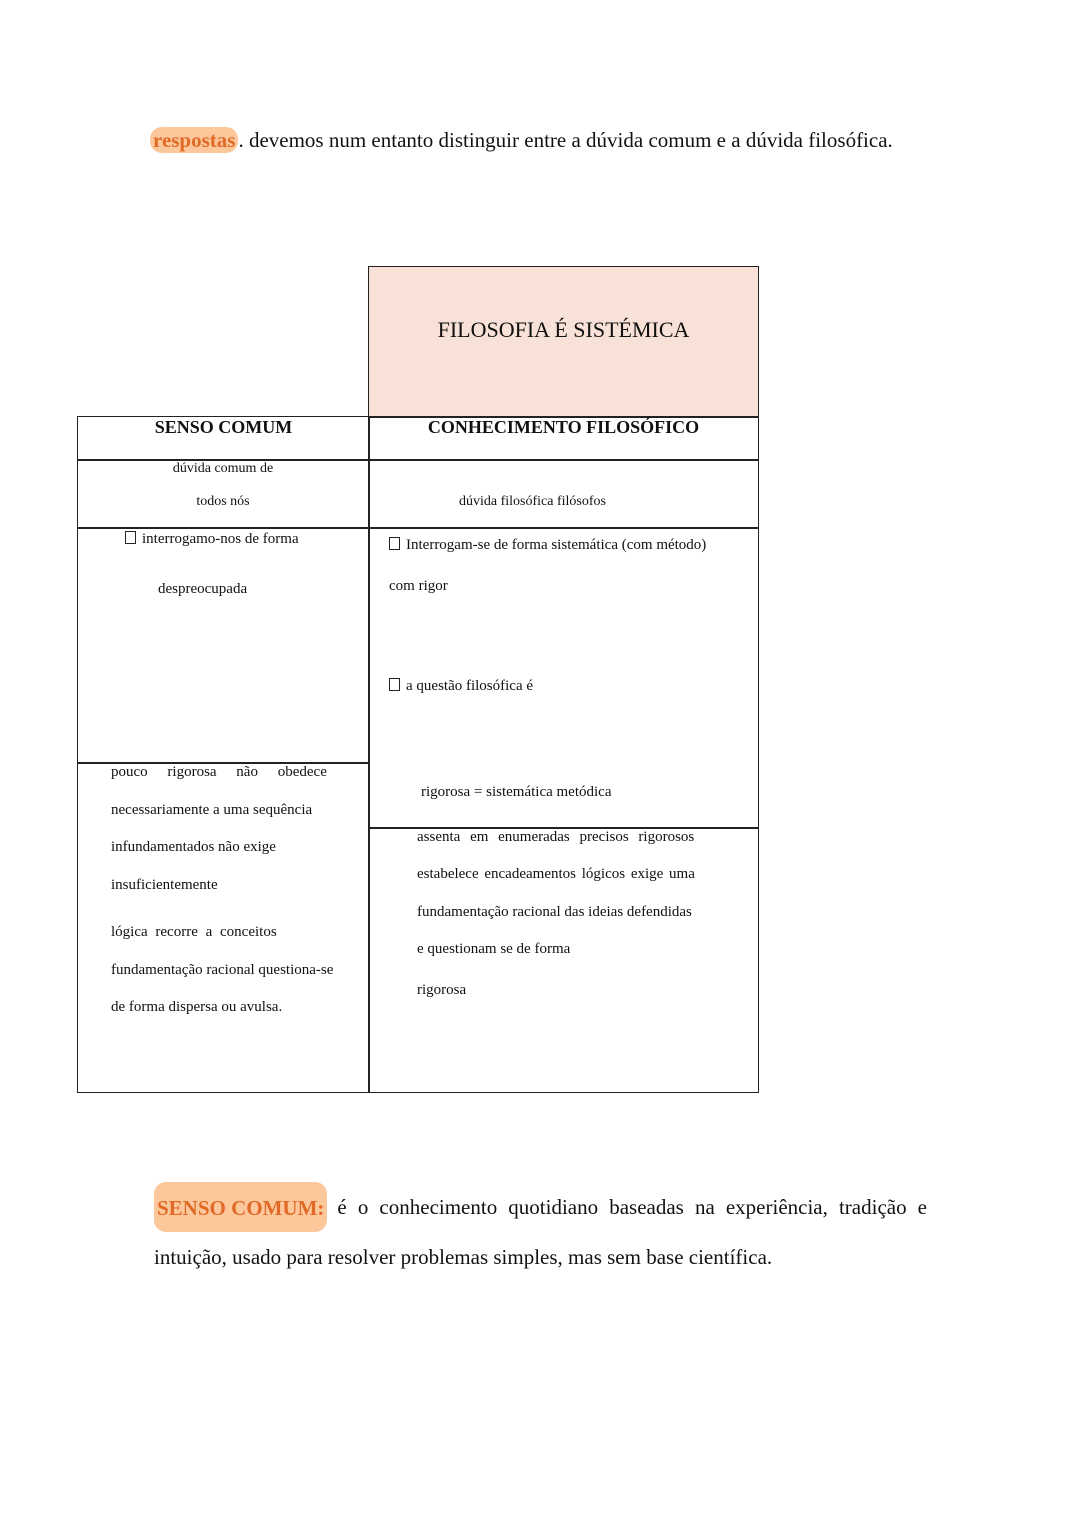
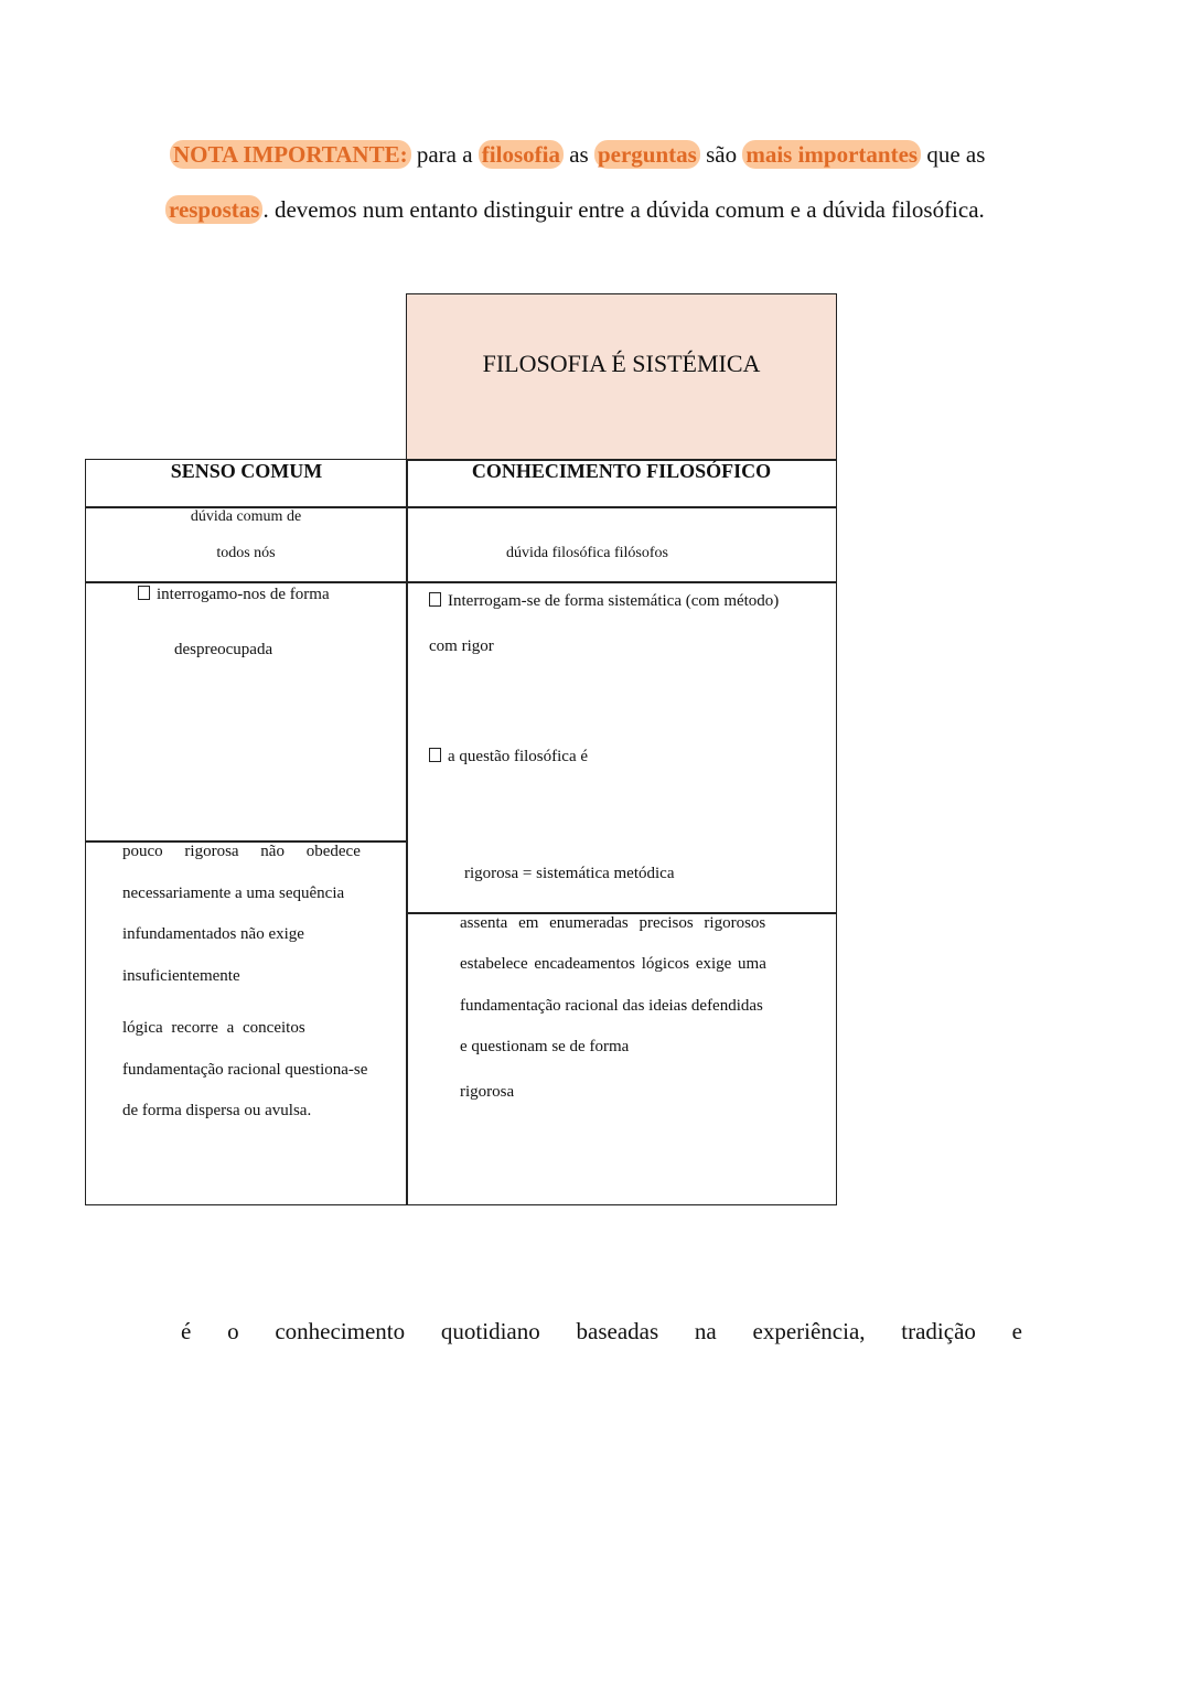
+ NOTA IMPORTANTE: para a filosofia as perguntas são mais importantes que as
  respostas . devemos num entanto distinguir entre a dúvida comum e a dúvida filosófica.
  FILOSOFIA É SISTÉMICA
  SENSO COMUM
  CONHECIMENTO FILOSÓFICO
  dúvida comum de
  todos nós
  dúvida filosófica filósofos
  interrogamo-nos de forma
  despreocupada
  pouco rigorosa não obedece
  necessariamente a uma sequência
  infundamentados não exige
  insuficientemente
  lógica recorre a conceitos
  fundamentação racional questiona-se
  de forma dispersa ou avulsa.
  Interrogam-se de forma sistemática (com método)
  com rigor
  a questão filosófica é
  rigorosa = sistemática metódica
  assenta em enumeradas precisos rigorosos
  estabelece encadeamentos lógicos exige uma
  fundamentação racional das ideias defendidas
  e questionam se de forma
  rigorosa
- SENSO COMUM:
  é o conhecimento quotidiano baseadas na experiência, tradição e
- intuição, usado para resolver problemas simples, mas sem base científica.
